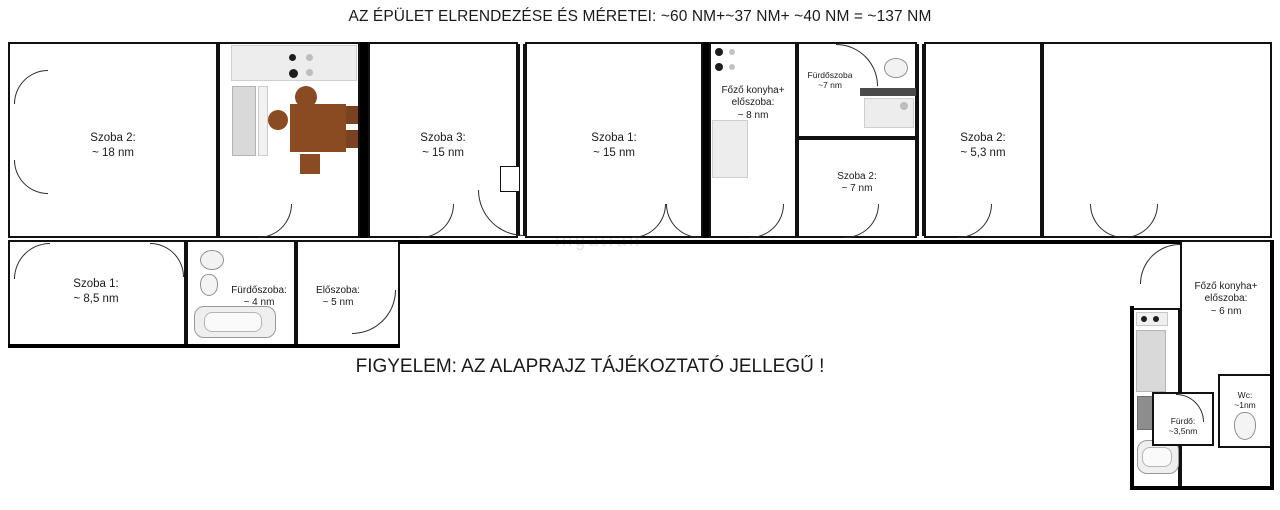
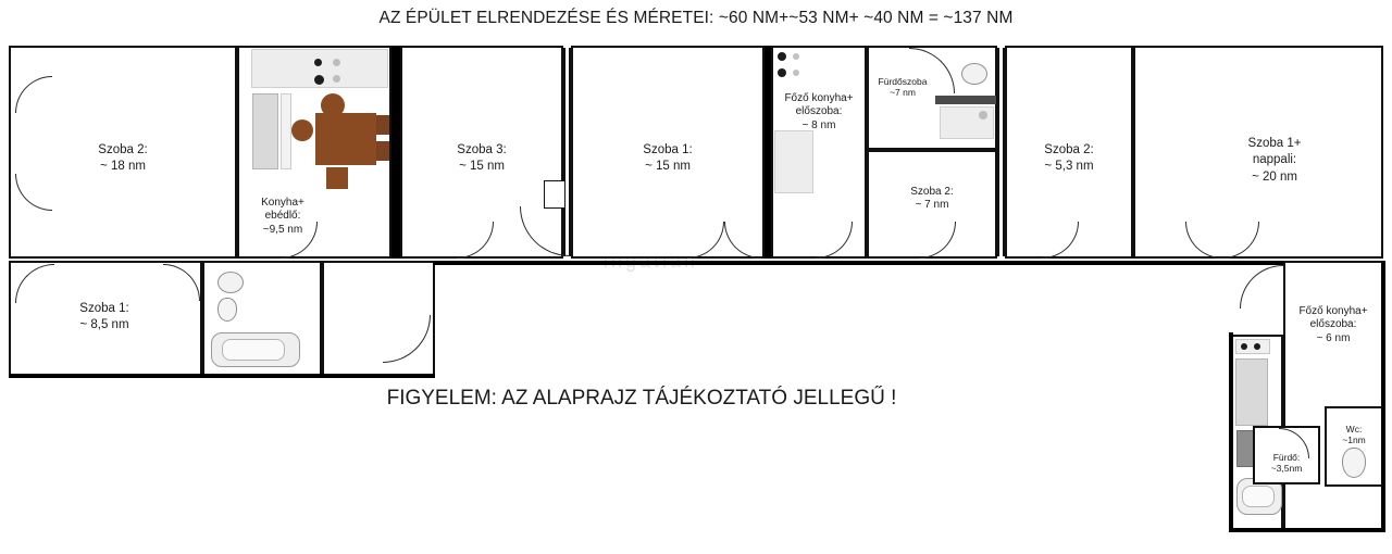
- AZ ÉPÜLET ELRENDEZÉSE ÉS MÉRETEI: ~60 NM+~37 NM+ ~40 NM = ~137 NM
+ AZ ÉPÜLET ELRENDEZÉSE ÉS MÉRETEI: ~60 NM+~53 NM+ ~40 NM = ~137 NM
  FIGYELEM: AZ ALAPRAJZ TÁJÉKOZTATÓ JELLEGŰ !
  Szoba 2:
  ~ 18 nm
+ Konyha+
+ ebédlő:
+ ~9,5 nm
  Szoba 3:
  ~ 15 nm
  Szoba 1:
  ~ 15 nm
  Főző konyha+
  előszoba:
  ~ 8 nm
  Fürdőszoba
  ~7 nm
  Szoba 2:
  ~ 7 nm
  Szoba 2:
  ~ 5,3 nm
+ Szoba 1+
+ nappali:
+ ~ 20 nm
  Szoba 1:
  ~ 8,5 nm
- Fürdőszoba:
- ~ 4 nm
- Előszoba:
- ~ 5 nm
  Főző konyha+
  előszoba:
  ~ 6 nm
  Fürdő:
  ~3,5nm
  Wc:
  ~1nm
